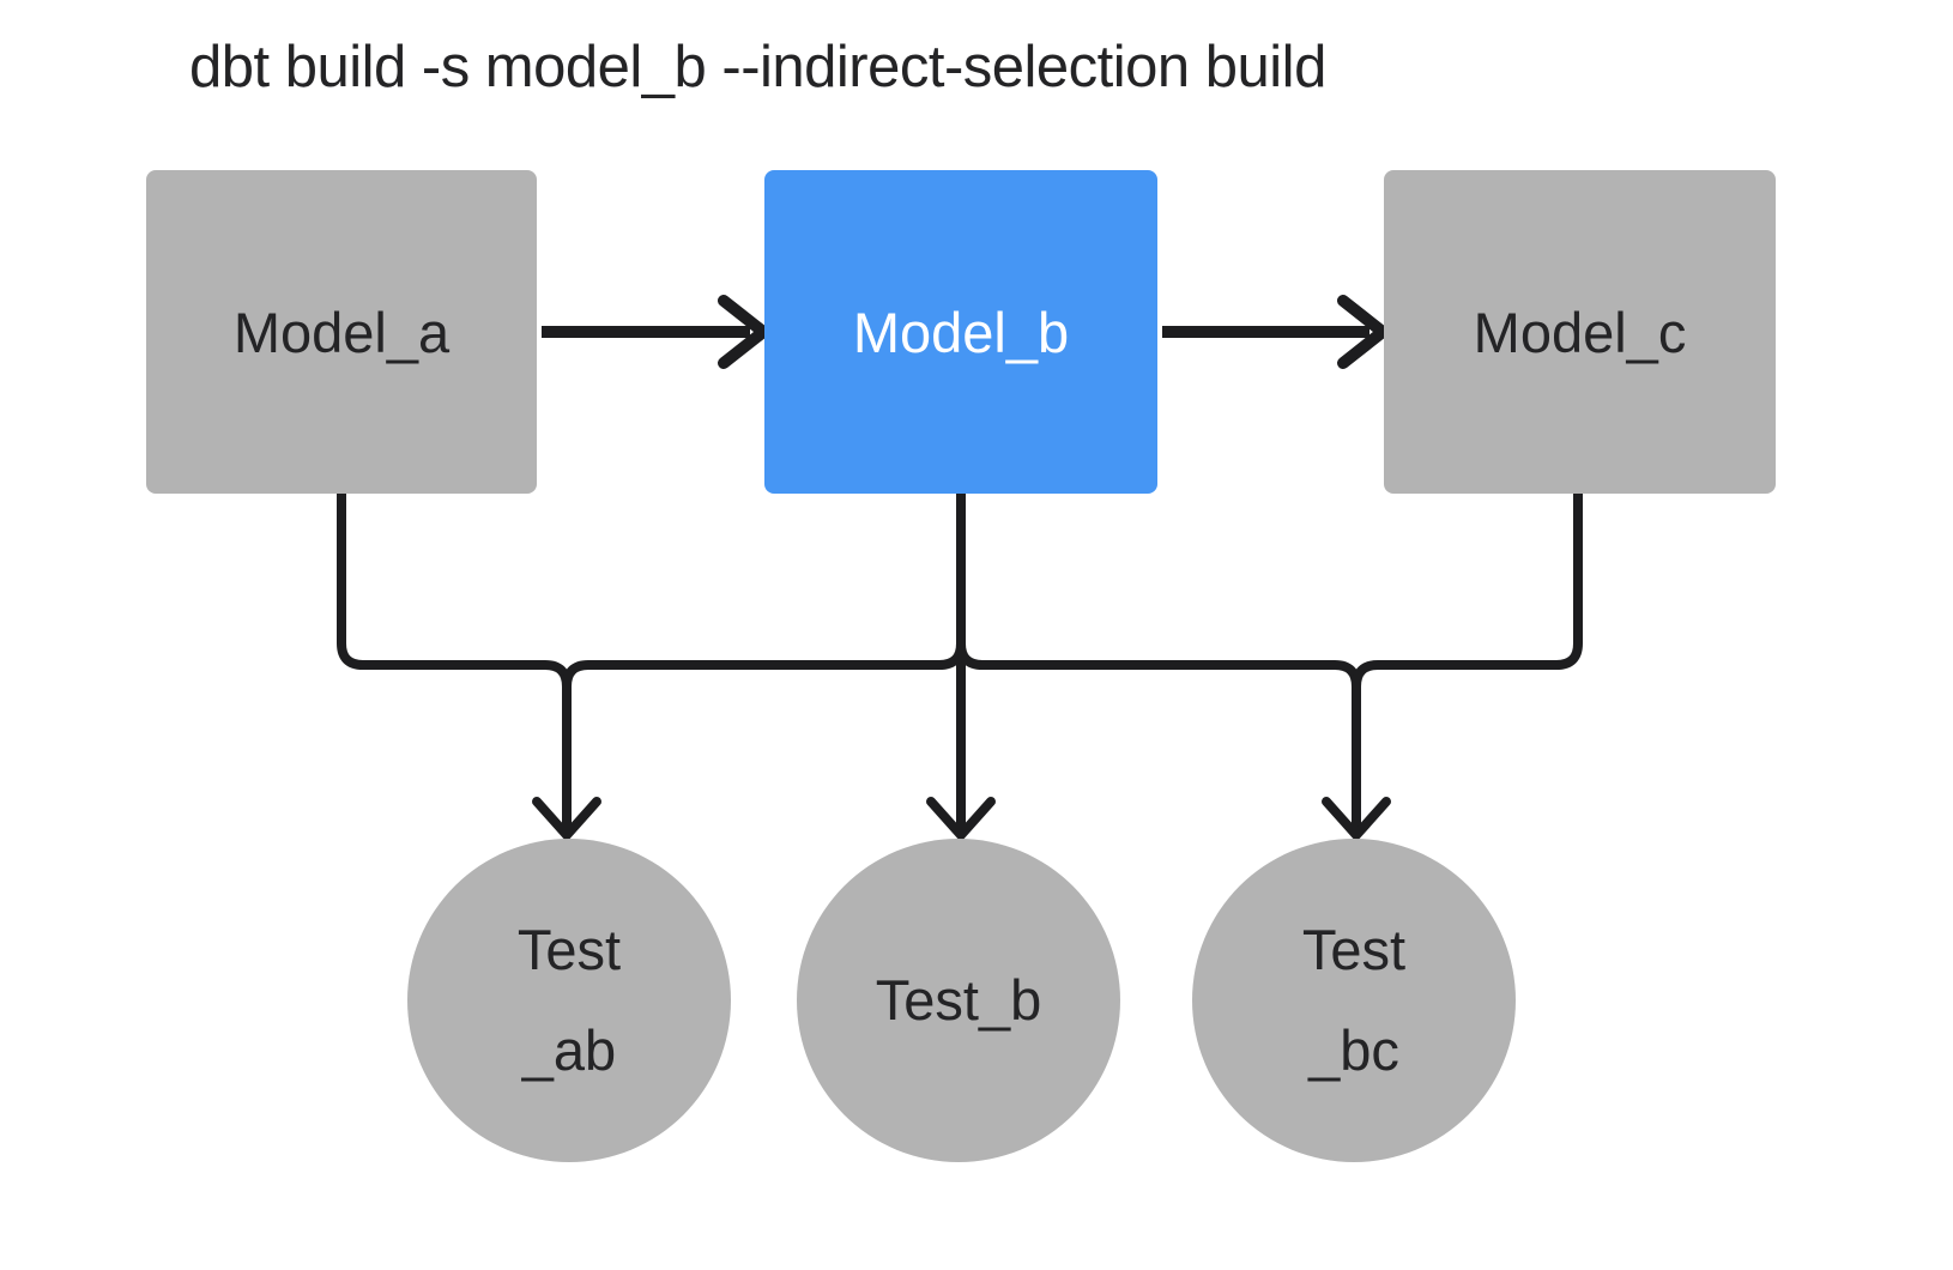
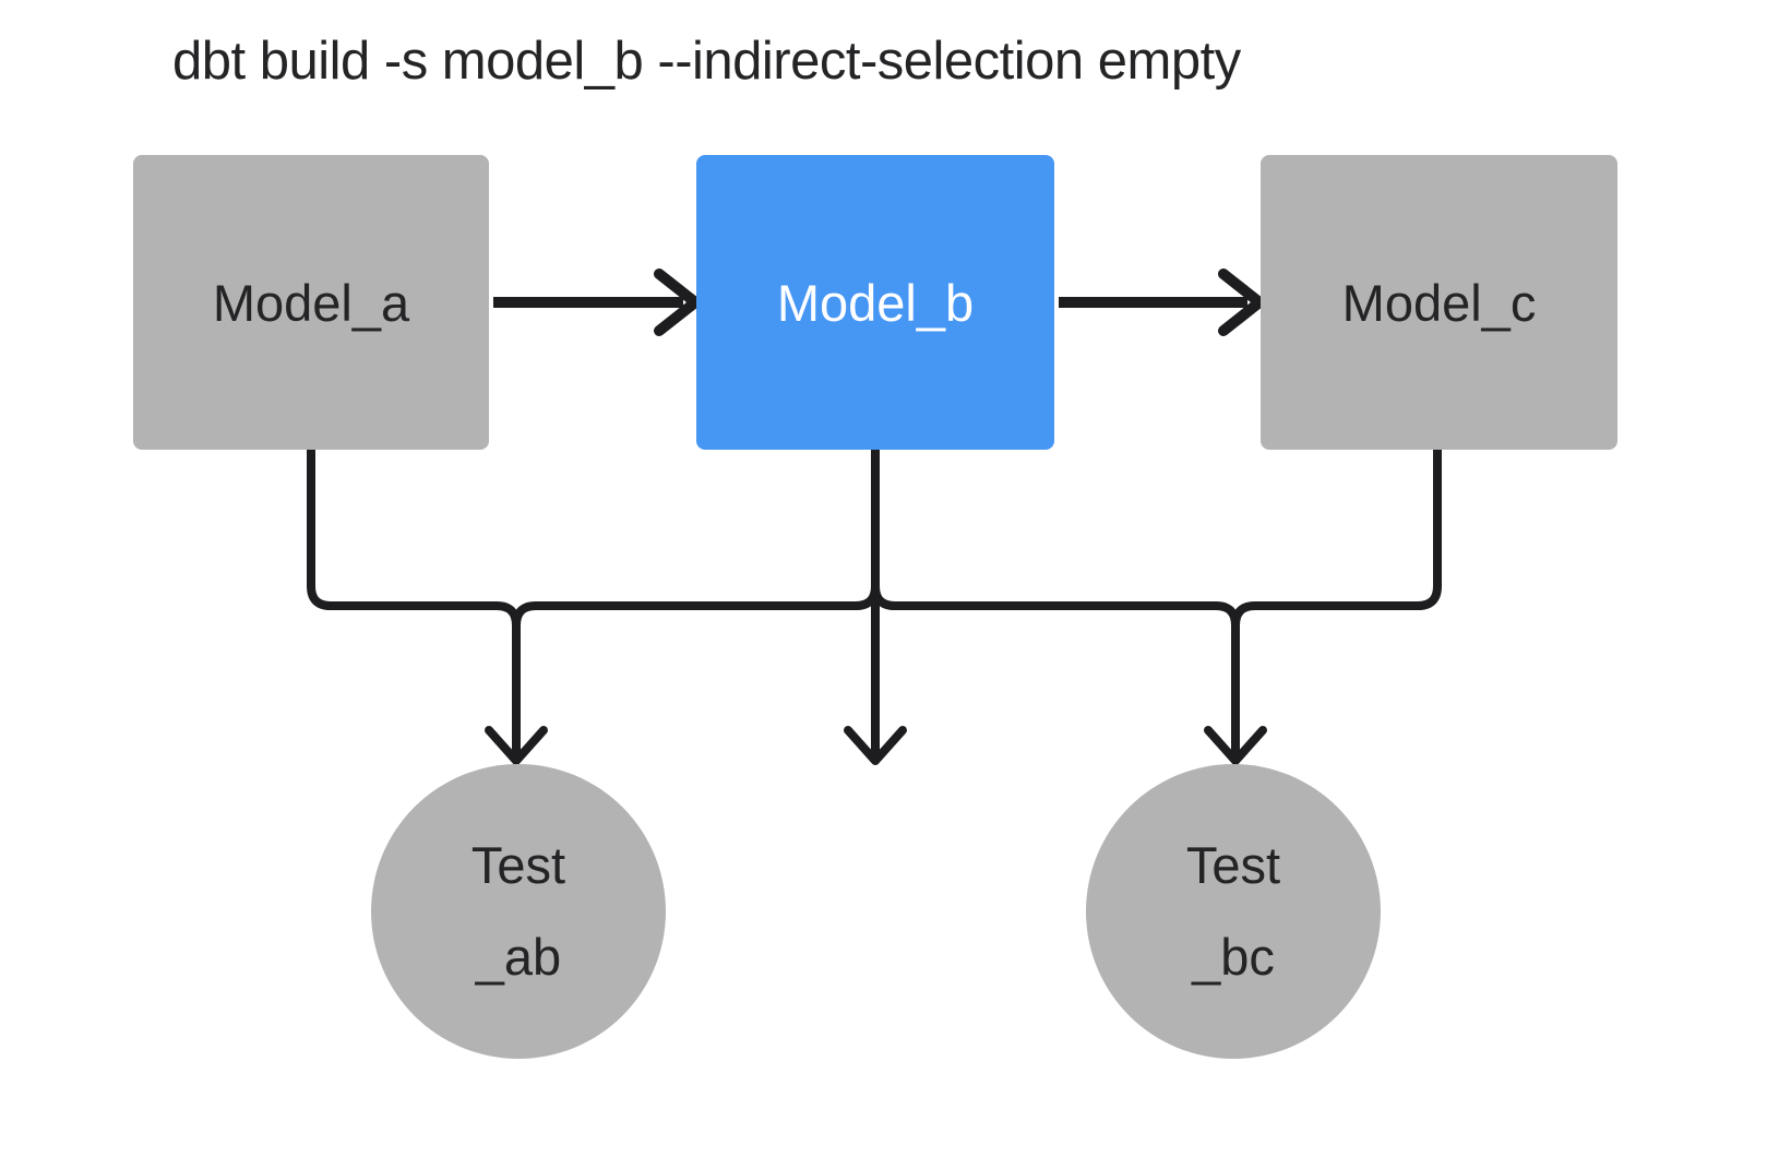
- dbt build -s model_b --indirect-selection build
+ dbt build -s model_b --indirect-selection empty
  Model_a
  Model_b
  Model_c
  Test
  _ab
- Test_b
  Test
  _bc
